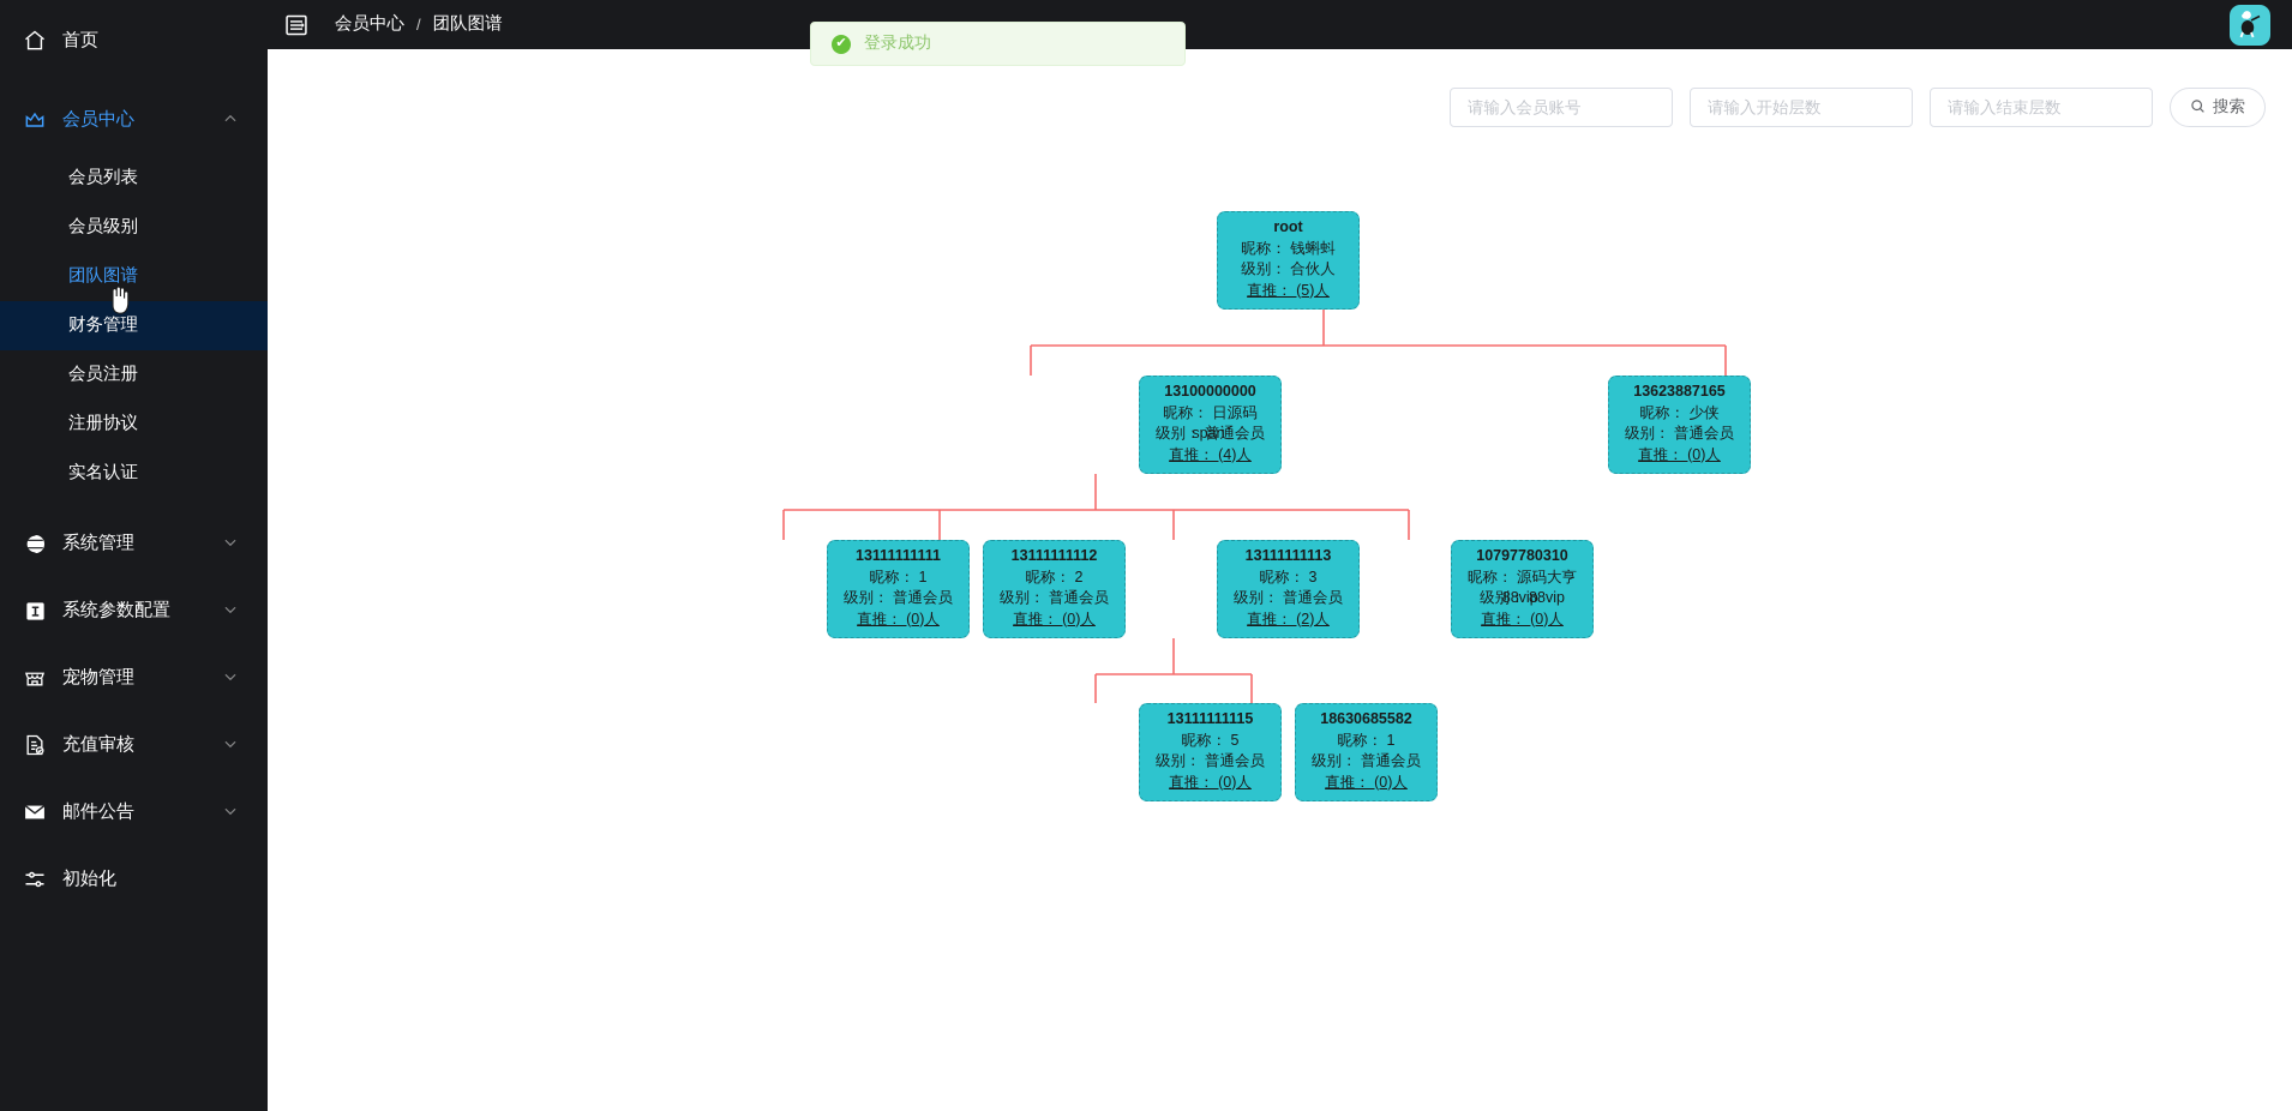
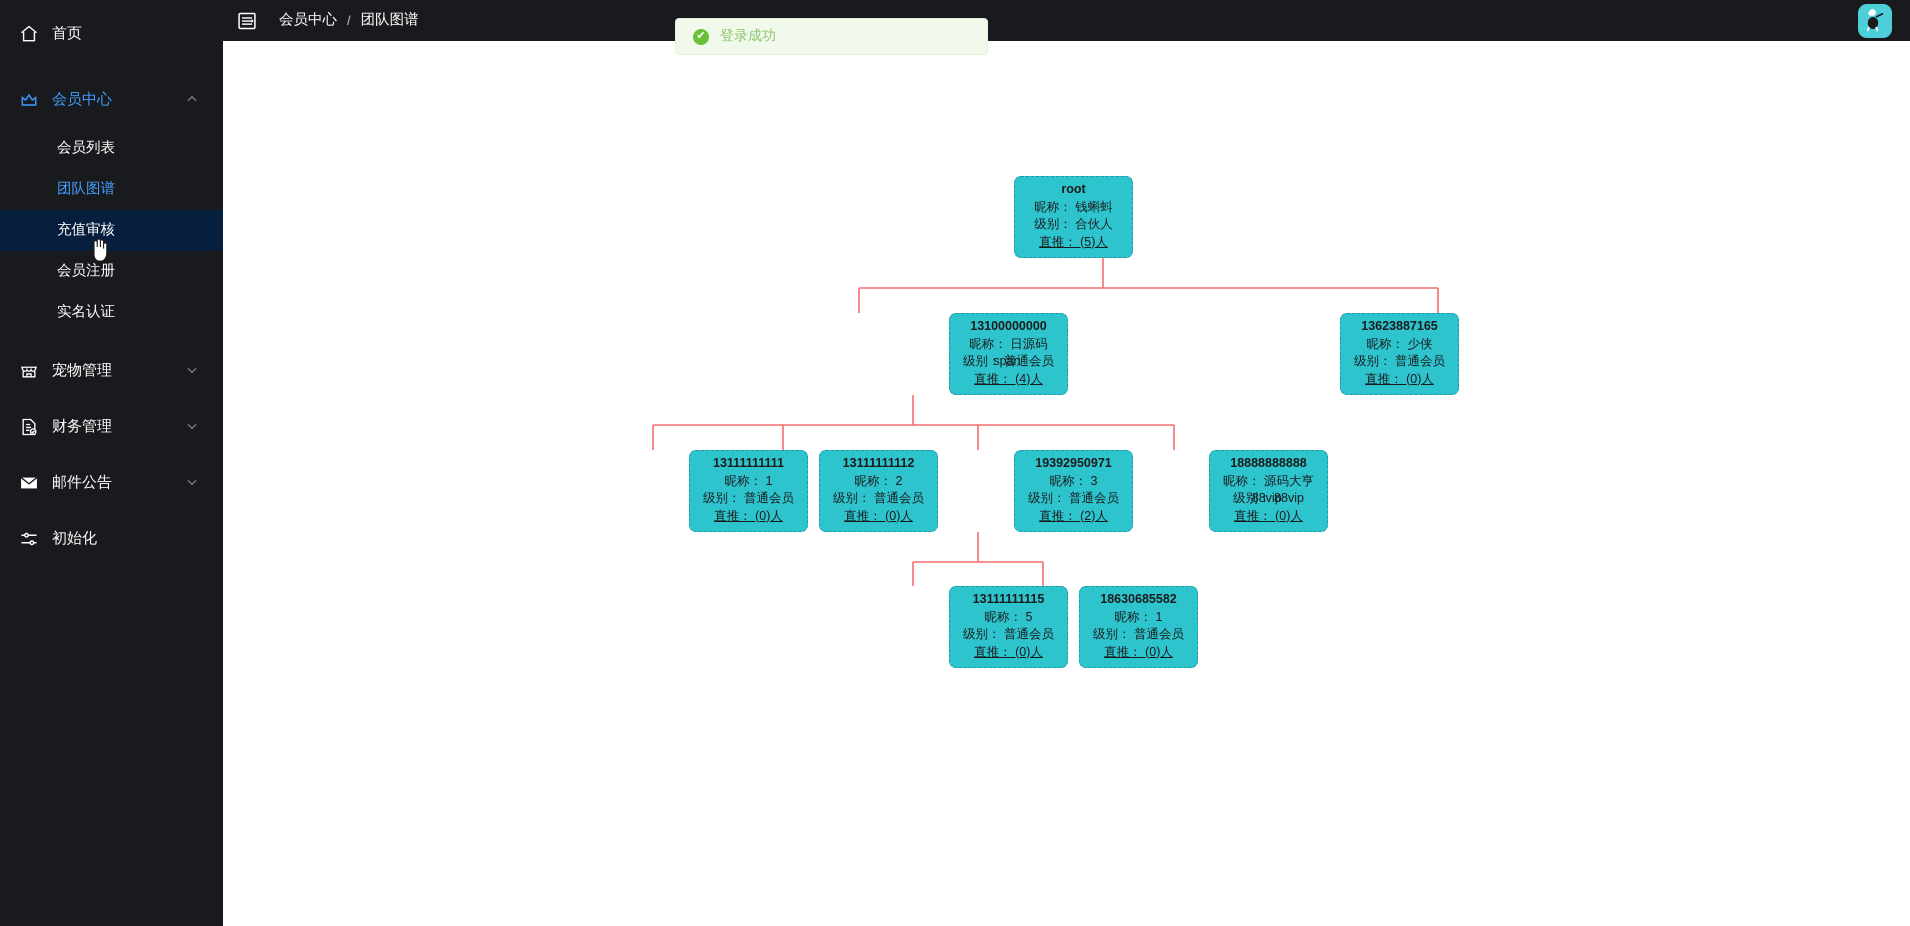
  首页
  会员中心
  会员列表
- 会员级别
  团队图谱
- 财务管理
+ 充值审核
  会员注册
- 注册协议
  实名认证
- 系统管理
- 系统参数配置
  宠物管理
- 充值审核
+ 财务管理
  邮件公告
  初始化
  会员中心
  /
  团队图谱
  ✔
  登录成功
- 请输入会员账号
- 请输入开始层数
- 请输入结束层数
- 搜索
  root
  昵称： 钱蝌蚪
  级别： 合伙人
  直推： (5)人
  13100000000
  昵称： 日源码
  级别： 普通会员
  span
  直推： (4)人
  13623887165
  昵称： 少侠
  级别： 普通会员
  直推： (0)人
  13111111111
  昵称： 1
  级别： 普通会员
  直推： (0)人
  13111111112
  昵称： 2
  级别： 普通会员
  直推： (0)人
- 13111111113
+ 19392950971
  昵称： 3
  级别： 普通会员
  直推： (2)人
- 10797780310
+ 18888888888
  昵称： 源码大亨
  级别： 88vip
  88vip
  直推： (0)人
  13111111115
  昵称： 5
  级别： 普通会员
  直推： (0)人
  18630685582
  昵称： 1
  级别： 普通会员
  直推： (0)人
